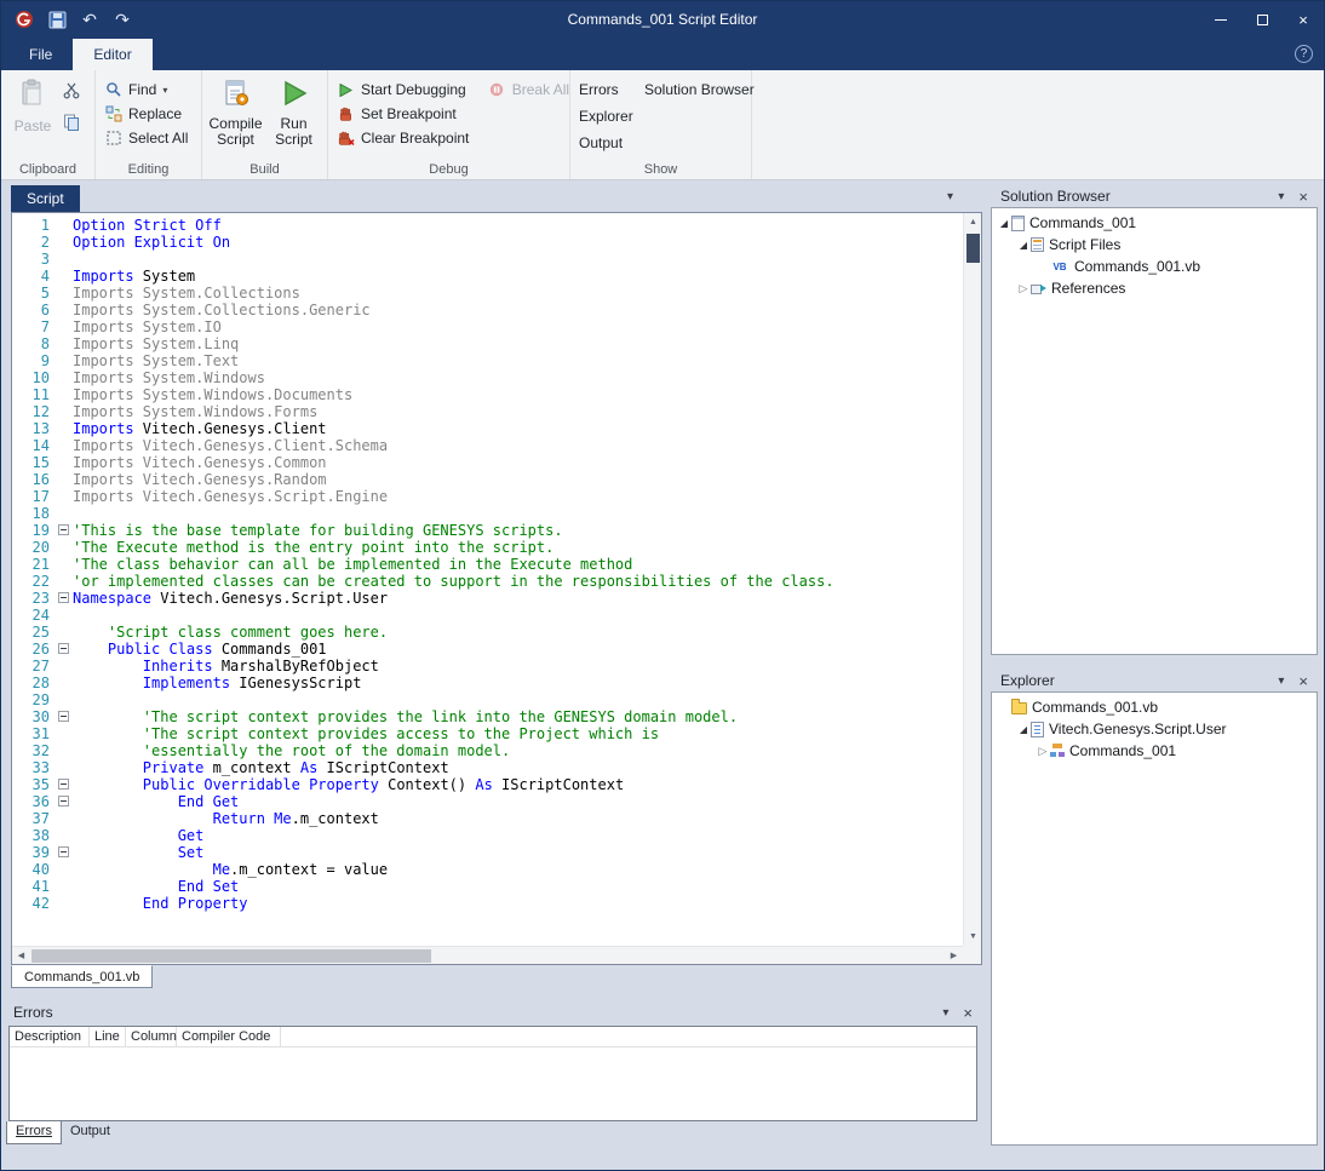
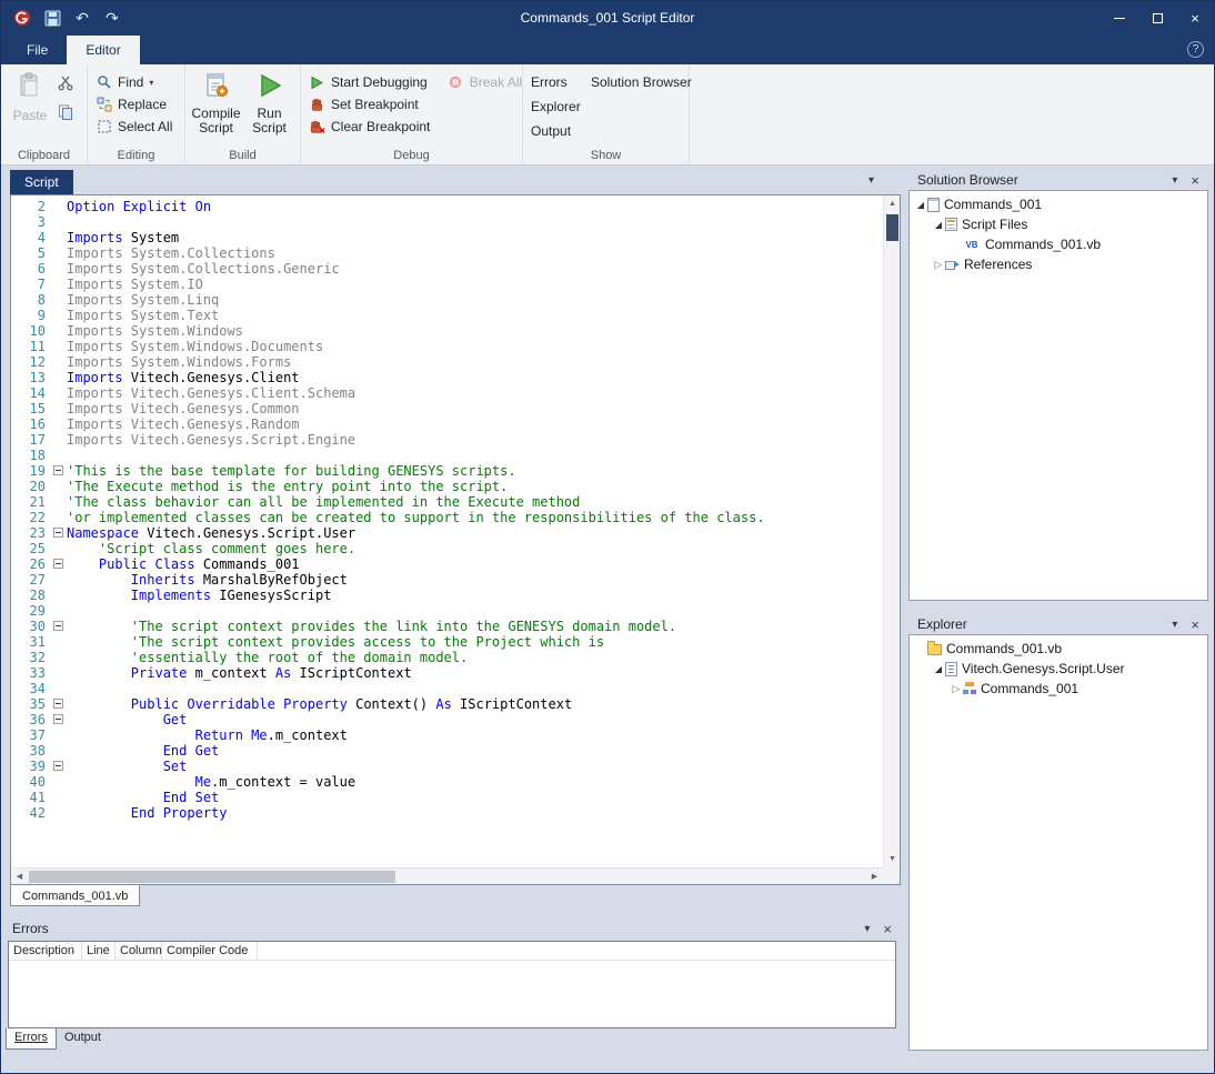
  ↶
  ↷
  Commands_001 Script Editor
  ×
  File
  Editor
  ?
  Paste
  Clipboard
  Find
  ▾
  Replace
  Select All
  Editing
  Compile
  Script
  Run
  Script
  Build
  Start Debugging
  Break All
  Set Breakpoint
  Clear Breakpoint
  Debug
  Errors
  Solution Browser
  Explorer
  Output
  Show
  Script
  ▾
- 1
- Option Strict Off
  2
  Option Explicit On
  3
  4
  Imports System
  5
  Imports System.Collections
  6
  Imports System.Collections.Generic
  7
  Imports System.IO
  8
  Imports System.Linq
  9
  Imports System.Text
  10
  Imports System.Windows
  11
  Imports System.Windows.Documents
  12
  Imports System.Windows.Forms
  13
  Imports Vitech.Genesys.Client
  14
  Imports Vitech.Genesys.Client.Schema
  15
  Imports Vitech.Genesys.Common
  16
  Imports Vitech.Genesys.Random
  17
  Imports Vitech.Genesys.Script.Engine
  18
  19
  'This is the base template for building GENESYS scripts.
  20
  'The Execute method is the entry point into the script.
  21
  'The class behavior can all be implemented in the Execute method
  22
  'or implemented classes can be created to support in the responsibilities of the class.
  23
  Namespace Vitech.Genesys.Script.User
- 24
  25
  'Script class comment goes here.
  26
  Public Class Commands_001
  27
  Inherits MarshalByRefObject
  28
  Implements IGenesysScript
  29
  30
  'The script context provides the link into the GENESYS domain model.
  31
  'The script context provides access to the Project which is
  32
  'essentially the root of the domain model.
  33
  Private m_context As IScriptContext
+ 34
  35
  Public Overridable Property Context() As IScriptContext
  36
- End Get
+ Get
  37
  Return Me.m_context
  38
- Get
+ End Get
  39
  Set
  40
  Me.m_context = value
  41
  End Set
  42
  End Property
  Commands_001.vb
  Errors
  ▾
  ×
  Description
  Line
  Column
  Compiler Code
  Errors
  Output
  Solution Browser
  ▾
  ×
  ◢
  Commands_001
  ◢
  Script Files
  VB
  Commands_001.vb
  ▷
  References
  Explorer
  ▾
  ×
  Commands_001.vb
  ◢
  Vitech.Genesys.Script.User
  ▷
  Commands_001
